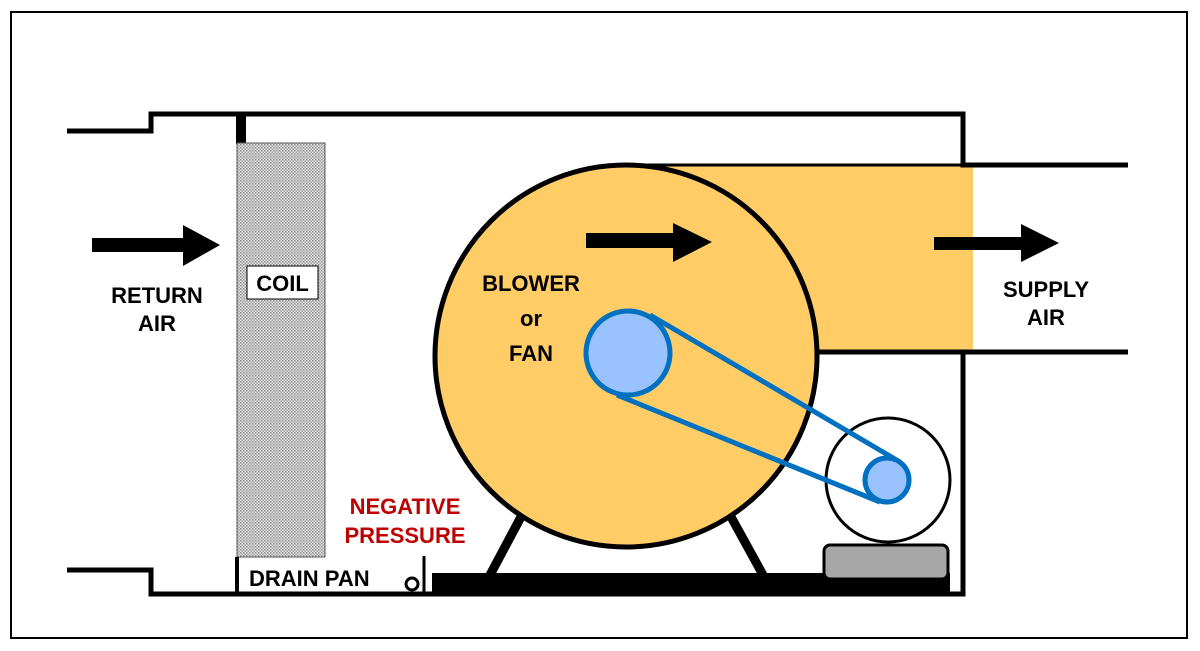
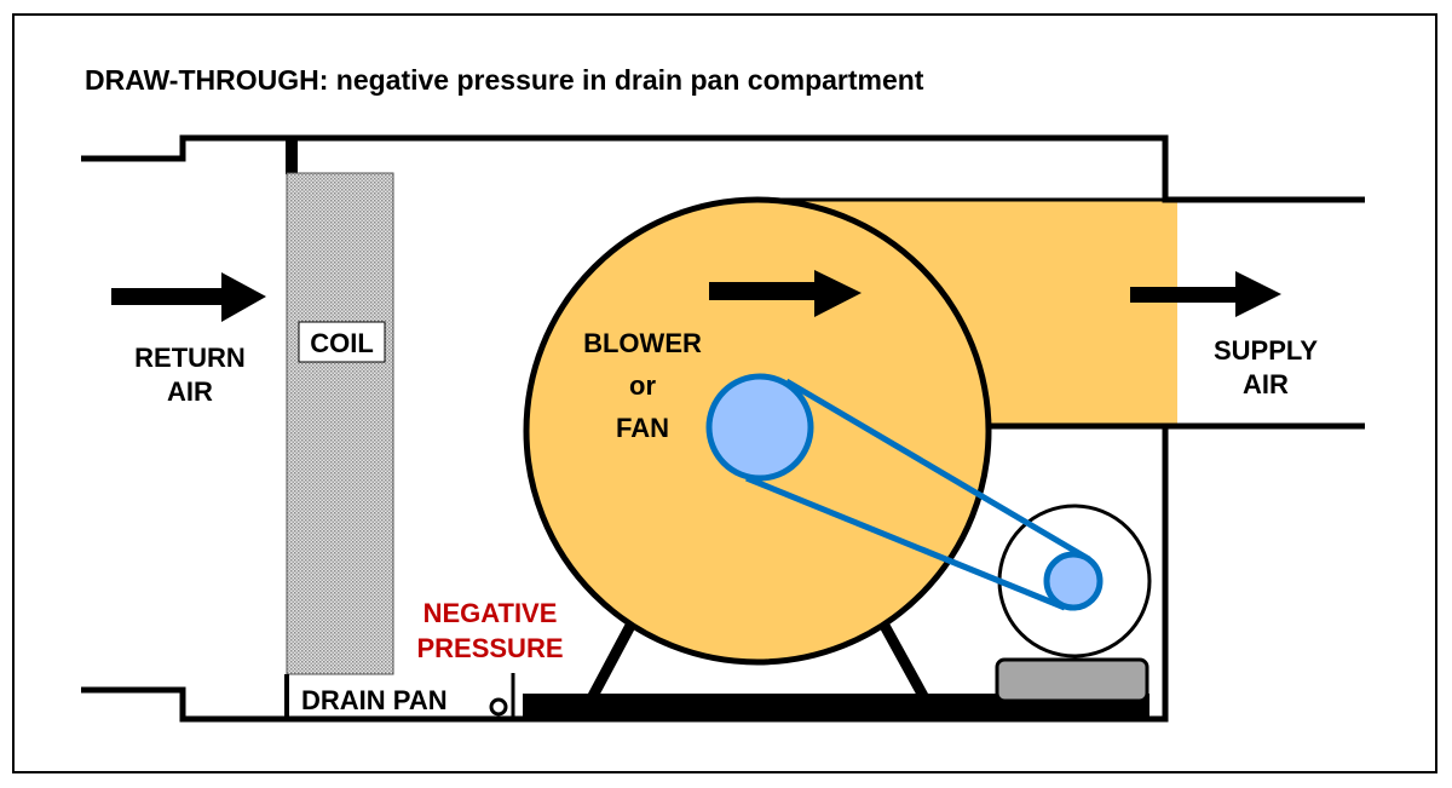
+ DRAW-THROUGH: negative pressure in drain pan compartment
  COIL
  DRAIN PAN
  RETURN
  AIR
  BLOWER
  or
  FAN
  SUPPLY
  AIR
  NEGATIVE
  PRESSURE
